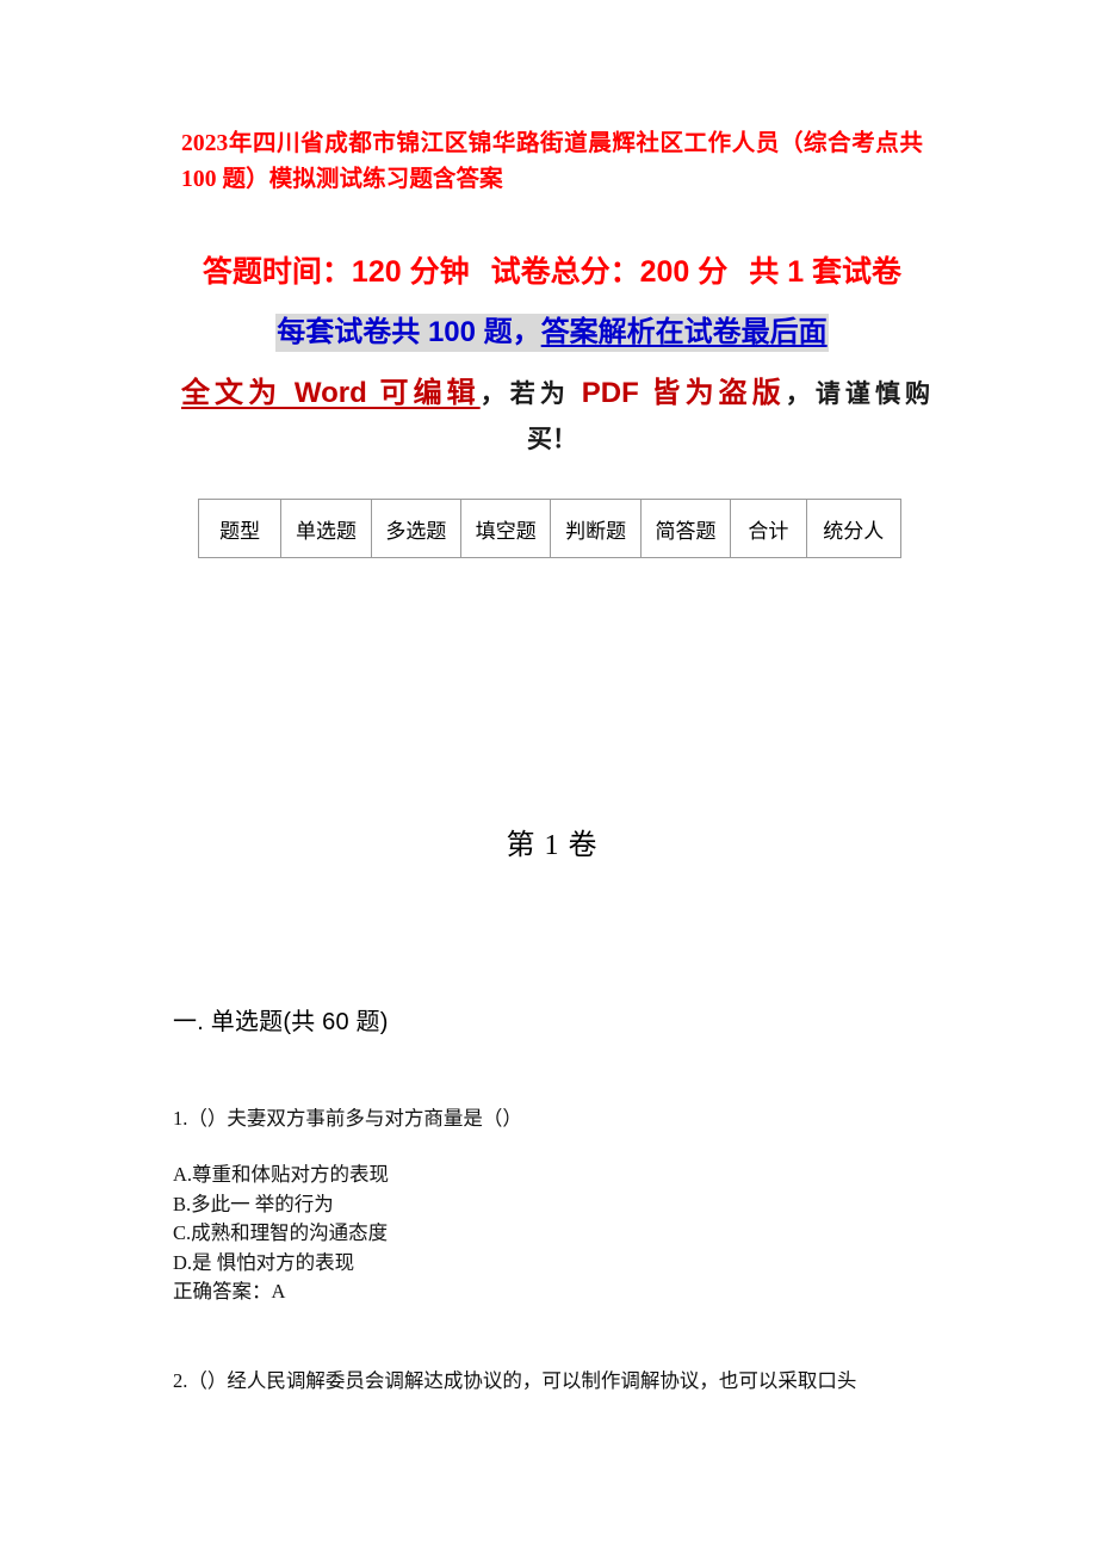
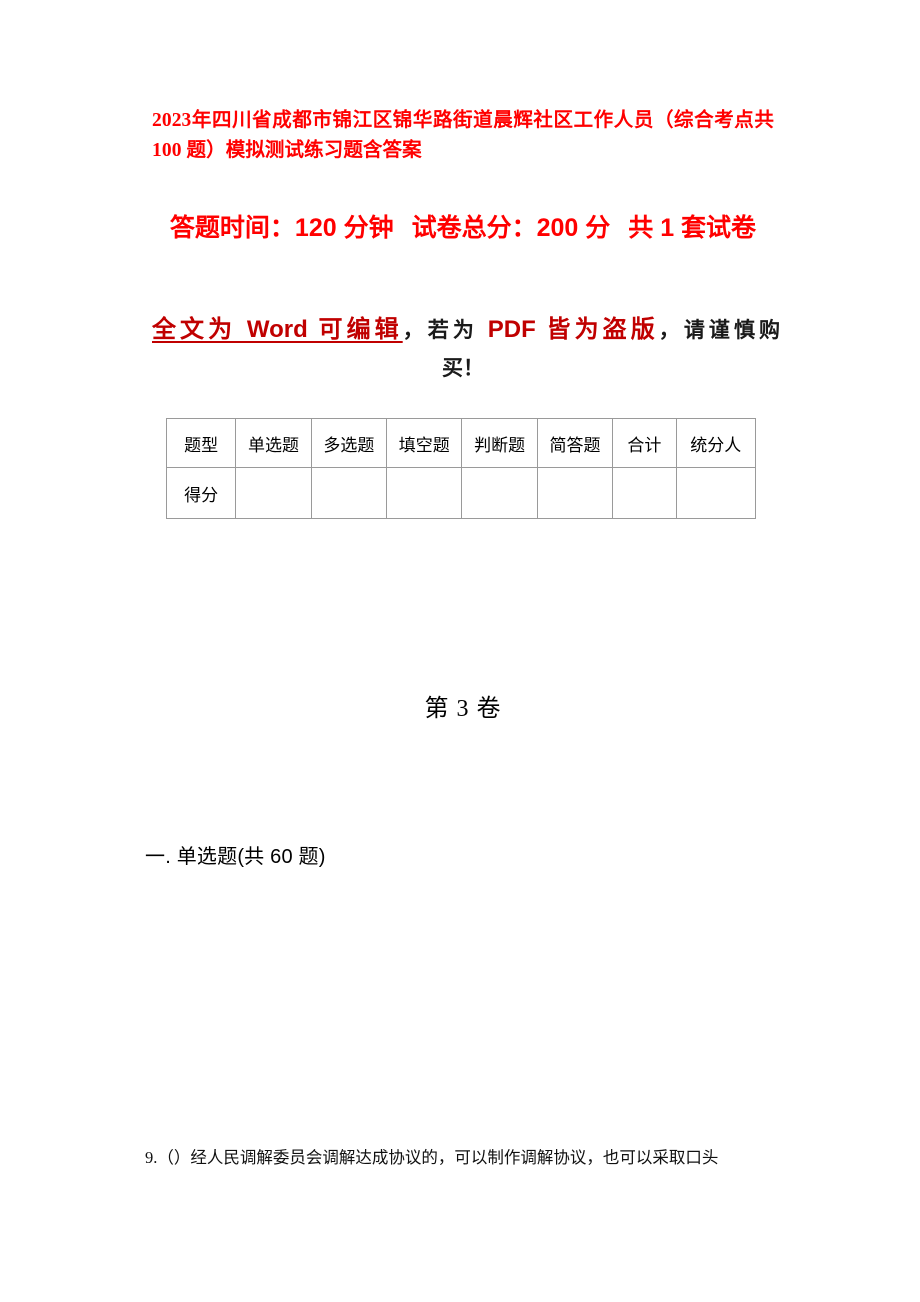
  2023年四川省成都市锦江区锦华路街道晨辉社区工作人员（综合考点共 100 题）模拟测试练习题含答案
  答题时间：120 分钟 试卷总分：200 分 共 1 套试卷
- 每套试卷共 100 题，答案解析在试卷最后面
  全文为 Word 可编辑，若为 PDF 皆为盗版，请谨慎购
  买！
  题型	单选题	多选题	填空题	判断题	简答题	合计	统分人
+ 得分
- 第 1 卷
+ 第 3 卷
  一. 单选题(共 60 题)
- 1.（）夫妻双方事前多与对方商量是（）
- A.尊重和体贴对方的表现
- B.多此一 举的行为
- C.成熟和理智的沟通态度
- D.是 惧怕对方的表现
- 正确答案：A
- 2.（）经人民调解委员会调解达成协议的，可以制作调解协议，也可以采取口头
+ 9.（）经人民调解委员会调解达成协议的，可以制作调解协议，也可以采取口头
